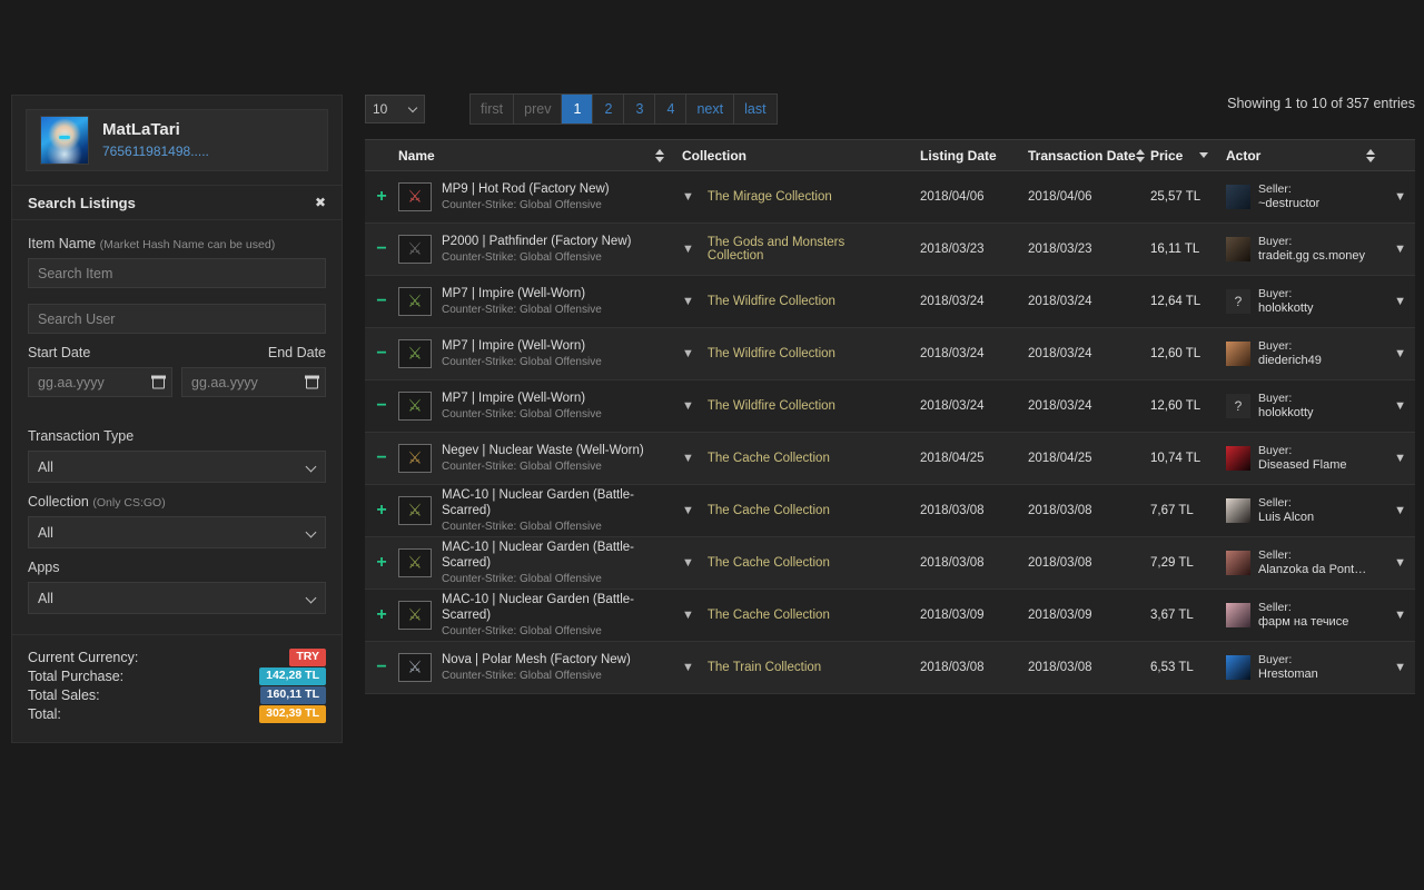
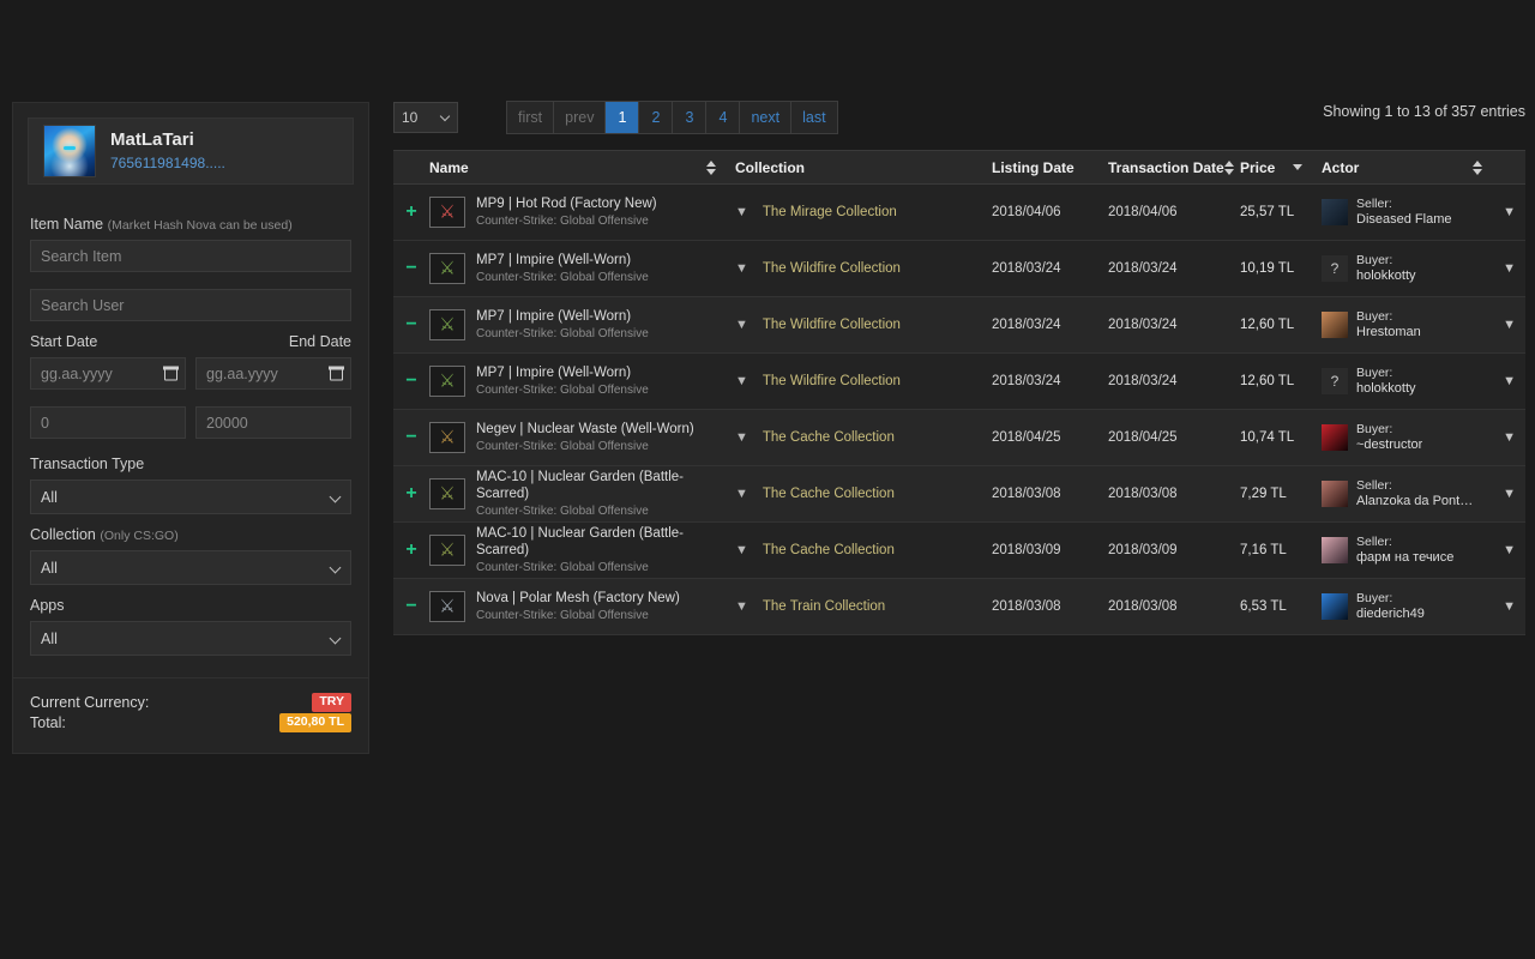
  MatLaTari
  765611981498.....
- Search Listings
- ✖
- Item Name (Market Hash Name can be used)
+ Item Name (Market Hash Nova can be used)
  Search Item Search User
  Start Date
  End Date
  gg.aa.yyyy
  gg.aa.yyyy
+ 0
+ 20000
  Transaction Type
  All
  Collection (Only CS:GO)
  All
  Apps
  All
  Current Currency:
  TRY
- Total Purchase:
- 142,28 TL
- Total Sales:
- 160,11 TL
  Total:
- 302,39 TL
+ 520,80 TL
  10
  first
  prev
  1
  2
  3
  4
  next
  last
- Showing 1 to 10 of 357 entries
+ Showing 1 to 13 of 357 entries
  	Name	Collection	Listing Date	Transaction Date	Price	Actor
- +	⚔ MP9 | Hot Rod (Factory New)Counter-Strike: Global Offensive	▼ The Mirage Collection	2018/04/06	2018/04/06	25,57 TL	Seller:~destructor	▼
+ +	⚔ MP9 | Hot Rod (Factory New)Counter-Strike: Global Offensive	▼ The Mirage Collection	2018/04/06	2018/04/06	25,57 TL	Seller:Diseased Flame	▼
- −	⚔ P2000 | Pathfinder (Factory New)Counter-Strike: Global Offensive	▼The Gods and Monsters Collection	2018/03/23	2018/03/23	16,11 TL	Buyer:tradeit.gg cs.money	▼
- −	⚔ MP7 | Impire (Well-Worn)Counter-Strike: Global Offensive	▼ The Wildfire Collection	2018/03/24	2018/03/24	12,64 TL	?Buyer:holokkotty	▼
+ −	⚔ MP7 | Impire (Well-Worn)Counter-Strike: Global Offensive	▼ The Wildfire Collection	2018/03/24	2018/03/24	10,19 TL	?Buyer:holokkotty	▼
- −	⚔ MP7 | Impire (Well-Worn)Counter-Strike: Global Offensive	▼ The Wildfire Collection	2018/03/24	2018/03/24	12,60 TL	Buyer:diederich49	▼
+ −	⚔ MP7 | Impire (Well-Worn)Counter-Strike: Global Offensive	▼ The Wildfire Collection	2018/03/24	2018/03/24	12,60 TL	Buyer:Hrestoman	▼
  −	⚔ MP7 | Impire (Well-Worn)Counter-Strike: Global Offensive	▼ The Wildfire Collection	2018/03/24	2018/03/24	12,60 TL	?Buyer:holokkotty	▼
- −	⚔ Negev | Nuclear Waste (Well-Worn)Counter-Strike: Global Offensive	▼ The Cache Collection	2018/04/25	2018/04/25	10,74 TL	Buyer:Diseased Flame	▼
+ −	⚔ Negev | Nuclear Waste (Well-Worn)Counter-Strike: Global Offensive	▼ The Cache Collection	2018/04/25	2018/04/25	10,74 TL	Buyer:~destructor	▼
- +	⚔MAC-10 | Nuclear Garden (Battle-Scarred)Counter-Strike: Global Offensive	▼ The Cache Collection	2018/03/08	2018/03/08	7,67 TL	Seller:Luis Alcon	▼
  +	⚔MAC-10 | Nuclear Garden (Battle-Scarred)Counter-Strike: Global Offensive	▼ The Cache Collection	2018/03/08	2018/03/08	7,29 TL	Seller:Alanzoka da Ponta d	▼
- +	⚔MAC-10 | Nuclear Garden (Battle-Scarred)Counter-Strike: Global Offensive	▼ The Cache Collection	2018/03/09	2018/03/09	3,67 TL	Seller:фарм на течисе	▼
+ +	⚔MAC-10 | Nuclear Garden (Battle-Scarred)Counter-Strike: Global Offensive	▼ The Cache Collection	2018/03/09	2018/03/09	7,16 TL	Seller:фарм на течисе	▼
- −	⚔ Nova | Polar Mesh (Factory New)Counter-Strike: Global Offensive	▼ The Train Collection	2018/03/08	2018/03/08	6,53 TL	Buyer:Hrestoman	▼
+ −	⚔ Nova | Polar Mesh (Factory New)Counter-Strike: Global Offensive	▼ The Train Collection	2018/03/08	2018/03/08	6,53 TL	Buyer:diederich49	▼
